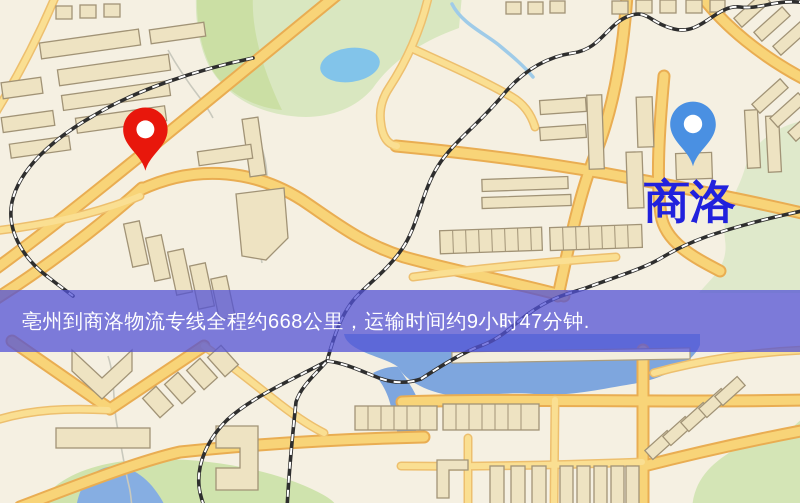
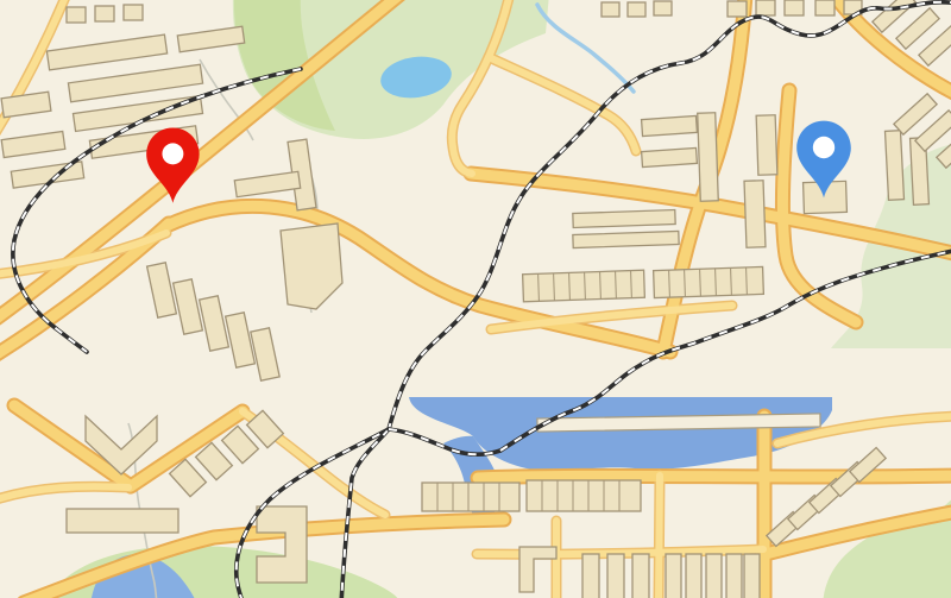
- 商洛
- 亳州到商洛物流专线全程约668公里，运输时间约9小时47分钟.
